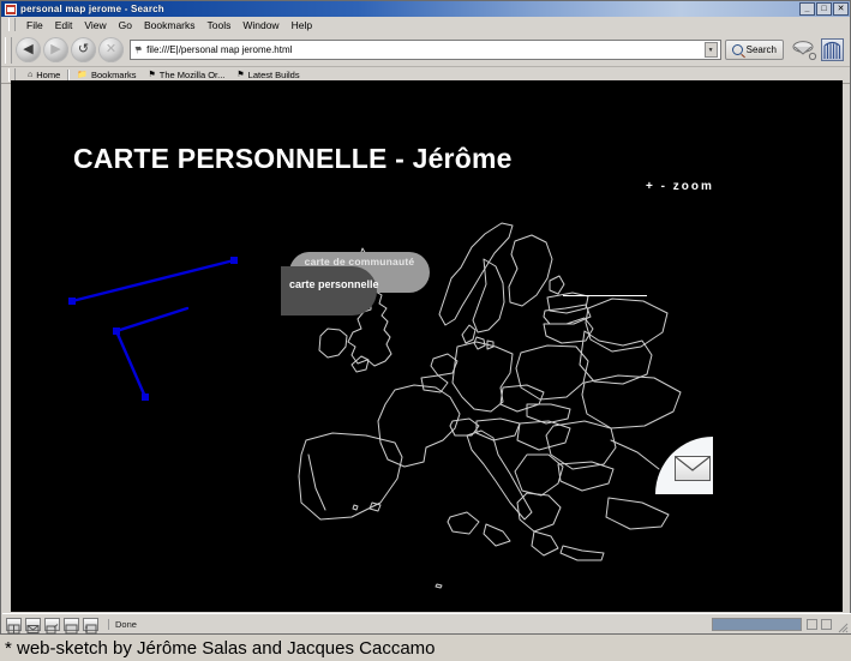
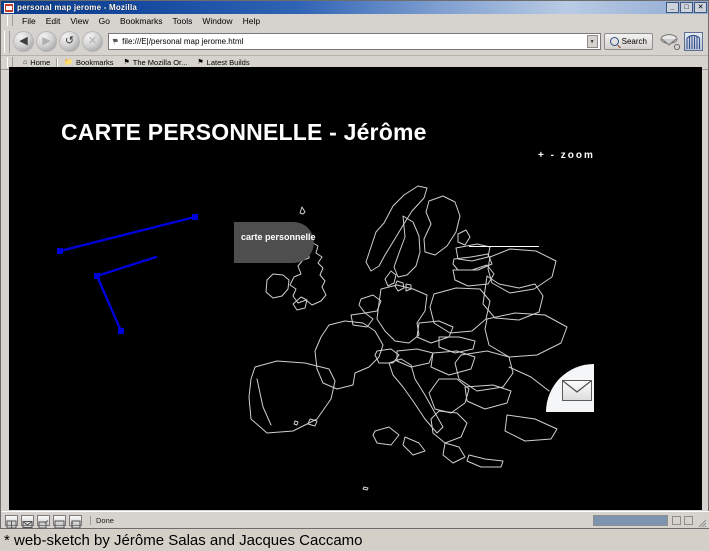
- personal map jerome - Search
+ personal map jerome - Mozilla
  File
  Edit
  View
  Go
  Bookmarks
  Tools
  Window
  Help
  ◀
  ▶
  ↺
  ✕
  file:///E|/personal map jerome.html
  Search
  Home
  Bookmarks
  The Mozilla Or...
  Latest Builds
  CARTE PERSONNELLE - Jérôme
- carte de communauté
  carte personnelle
  + - zoom
  Done
  * web-sketch by Jérôme Salas and Jacques Caccamo
